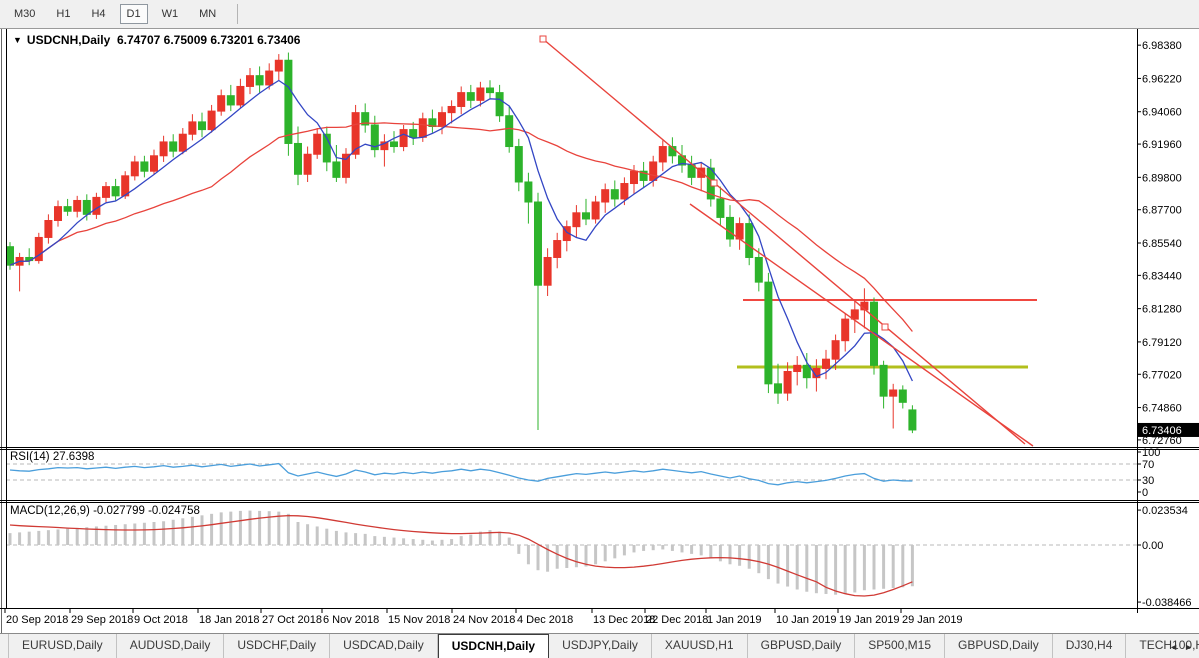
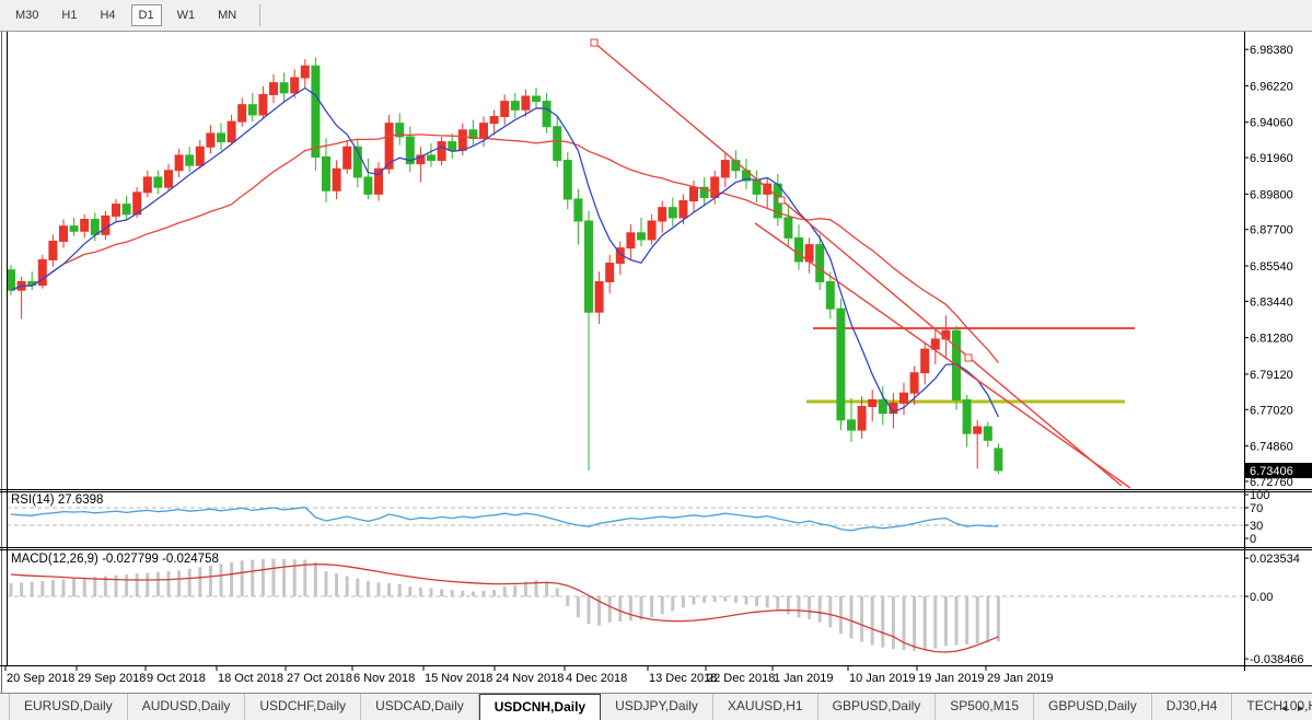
  M30
  H1
  H4
  D1
  W1
  MN
  6.98380
  6.96220
  6.94060
  6.91960
  6.89800
  6.87700
  6.85540
  6.83440
  6.81280
  6.79120
  6.77020
  6.74860
  6.72760
  6.73406
  100
  70
  30
  0
  0.023534
  0.00
  -0.038466
  20 Sep 2018
  29 Sep 2018
  9 Oct 2018
- 18 Jan 2018
+ 18 Oct 2018
  27 Oct 2018
  6 Nov 2018
  15 Nov 2018
  24 Nov 2018
  4 Dec 2018
  13 Dec 2018
  22 Dec 2018
  1 Jan 2019
  10 Jan 2019
  19 Jan 2019
  29 Jan 2019
- ▼ USDCNH,Daily 6.74707 6.75009 6.73201 6.73406
  RSI(14) 27.6398
  MACD(12,26,9) -0.027799 -0.024758
  EURUSD,Daily
  AUDUSD,Daily
  USDCHF,Daily
  USDCAD,Daily
  USDCNH,Daily
  USDJPY,Daily
  XAUUSD,H1
  GBPUSD,Daily
  SP500,M15
  GBPUSD,Daily
  DJ30,H4
  TECH100,
  ◄
  ►
